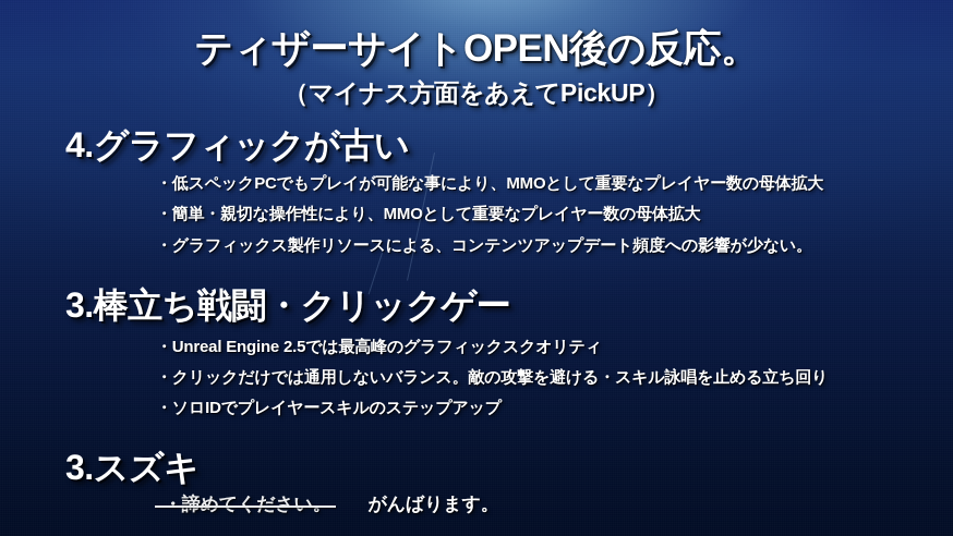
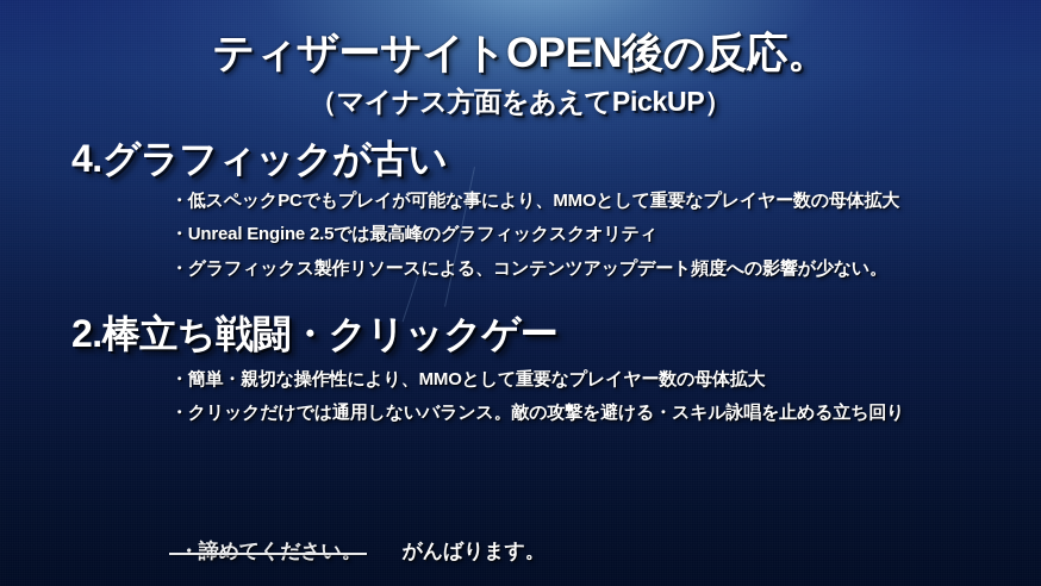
  ティザーサイトOPEN後の反応。
  （マイナス方面をあえてPickUP）
  4.グラフィックが古い
  ・低スペックPCでもプレイが可能な事により、MMOとして重要なプレイヤー数の母体拡大
- ・簡単・親切な操作性により、MMOとして重要なプレイヤー数の母体拡大
+ ・Unreal Engine 2.5では最高峰のグラフィックスクオリティ
  ・グラフィックス製作リソースによる、コンテンツアップデート頻度への影響が少ない。
- 3.棒立ち戦闘・クリックゲー
+ 2.棒立ち戦闘・クリックゲー
- ・Unreal Engine 2.5では最高峰のグラフィックスクオリティ
+ ・簡単・親切な操作性により、MMOとして重要なプレイヤー数の母体拡大
  ・クリックだけでは通用しないバランス。敵の攻撃を避ける・スキル詠唱を止める立ち回り
- ・ソロIDでプレイヤースキルのステップアップ
- 3.スズキ
  ・諦めてください。 がんばります。
